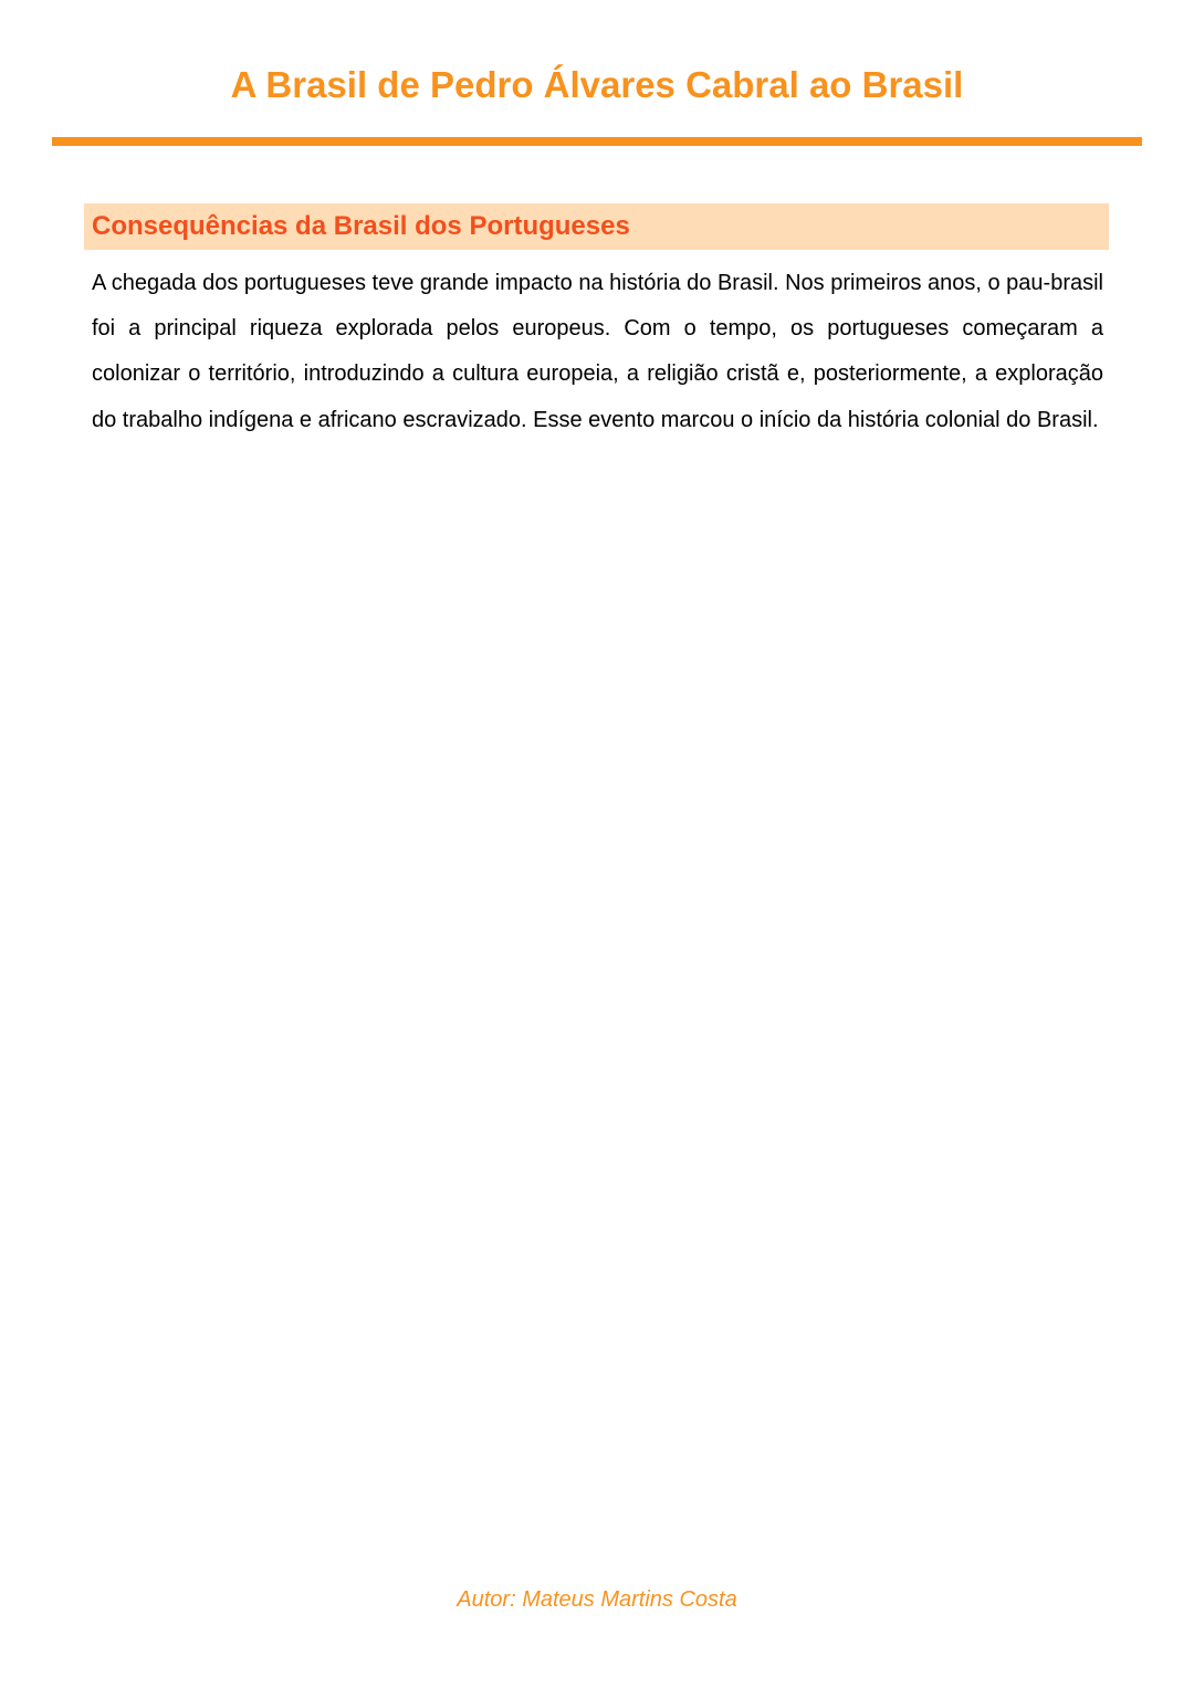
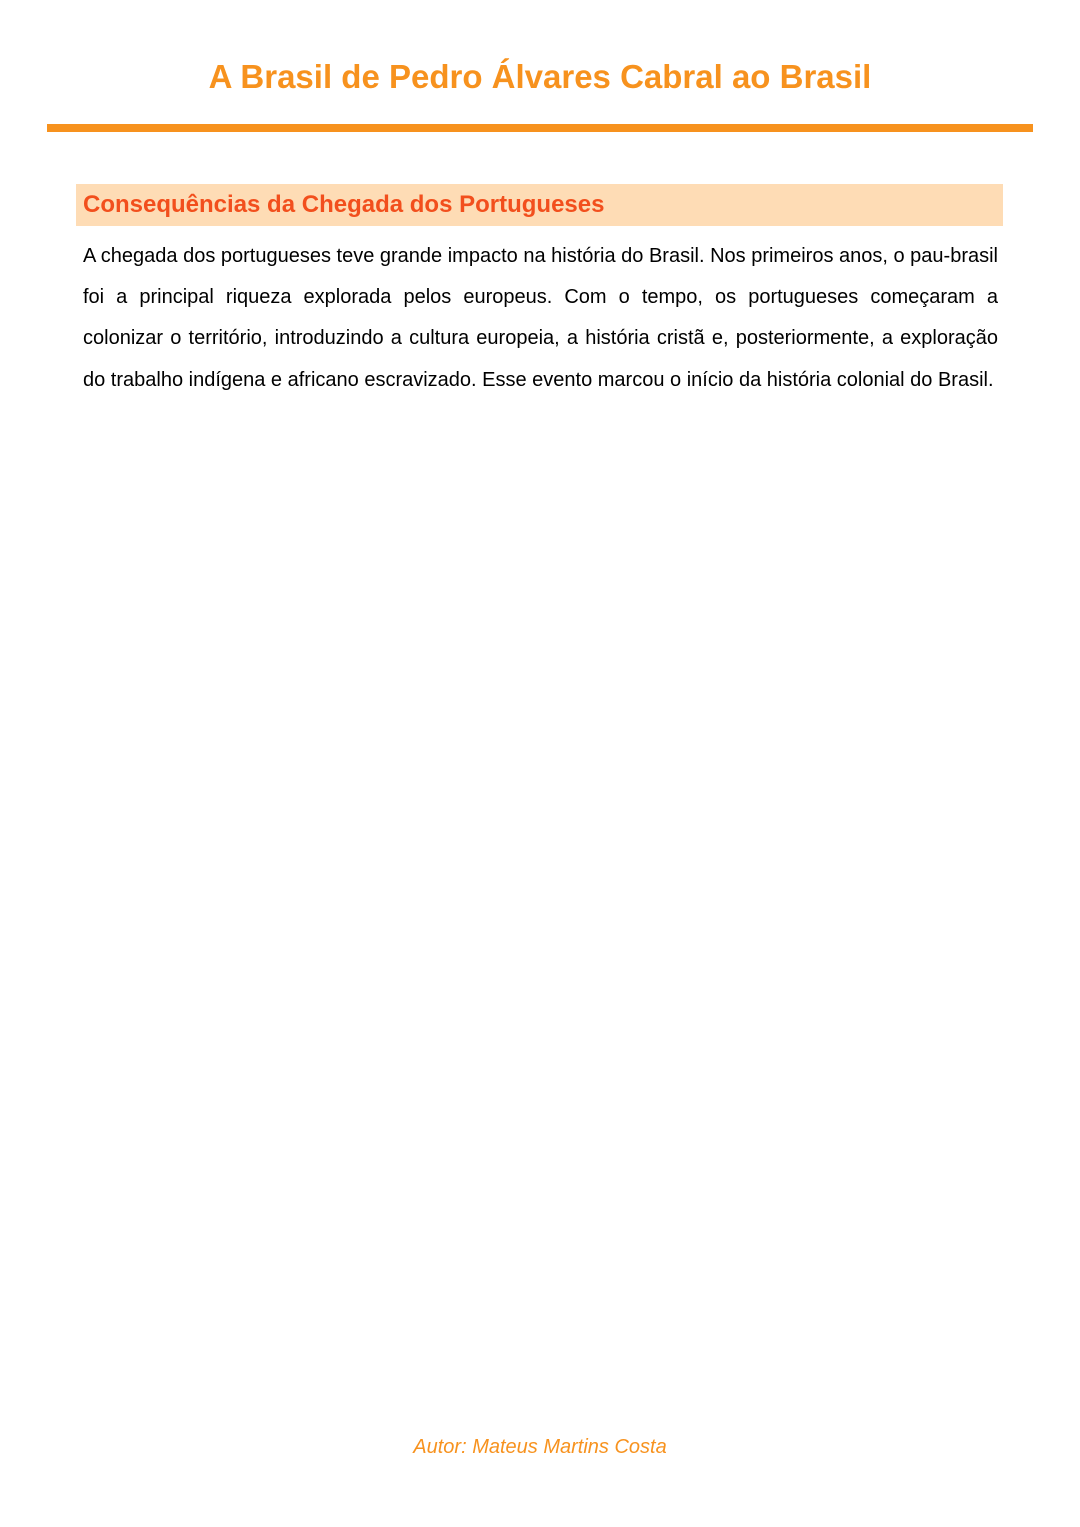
  A Brasil de Pedro Álvares Cabral ao Brasil
- Consequências da Brasil dos Portugueses
+ Consequências da Chegada dos Portugueses
- A chegada dos portugueses teve grande impacto na história do Brasil. Nos primeiros anos, o pau-brasil foi a principal riqueza explorada pelos europeus. Com o tempo, os portugueses começaram a colonizar o território, introduzindo a cultura europeia, a religião cristã e, posteriormente, a exploração do trabalho indígena e africano escravizado. Esse evento marcou o início da história colonial do Brasil.
+ A chegada dos portugueses teve grande impacto na história do Brasil. Nos primeiros anos, o pau-brasil foi a principal riqueza explorada pelos europeus. Com o tempo, os portugueses começaram a colonizar o território, introduzindo a cultura europeia, a história cristã e, posteriormente, a exploração do trabalho indígena e africano escravizado. Esse evento marcou o início da história colonial do Brasil.
  Autor: Mateus Martins Costa
